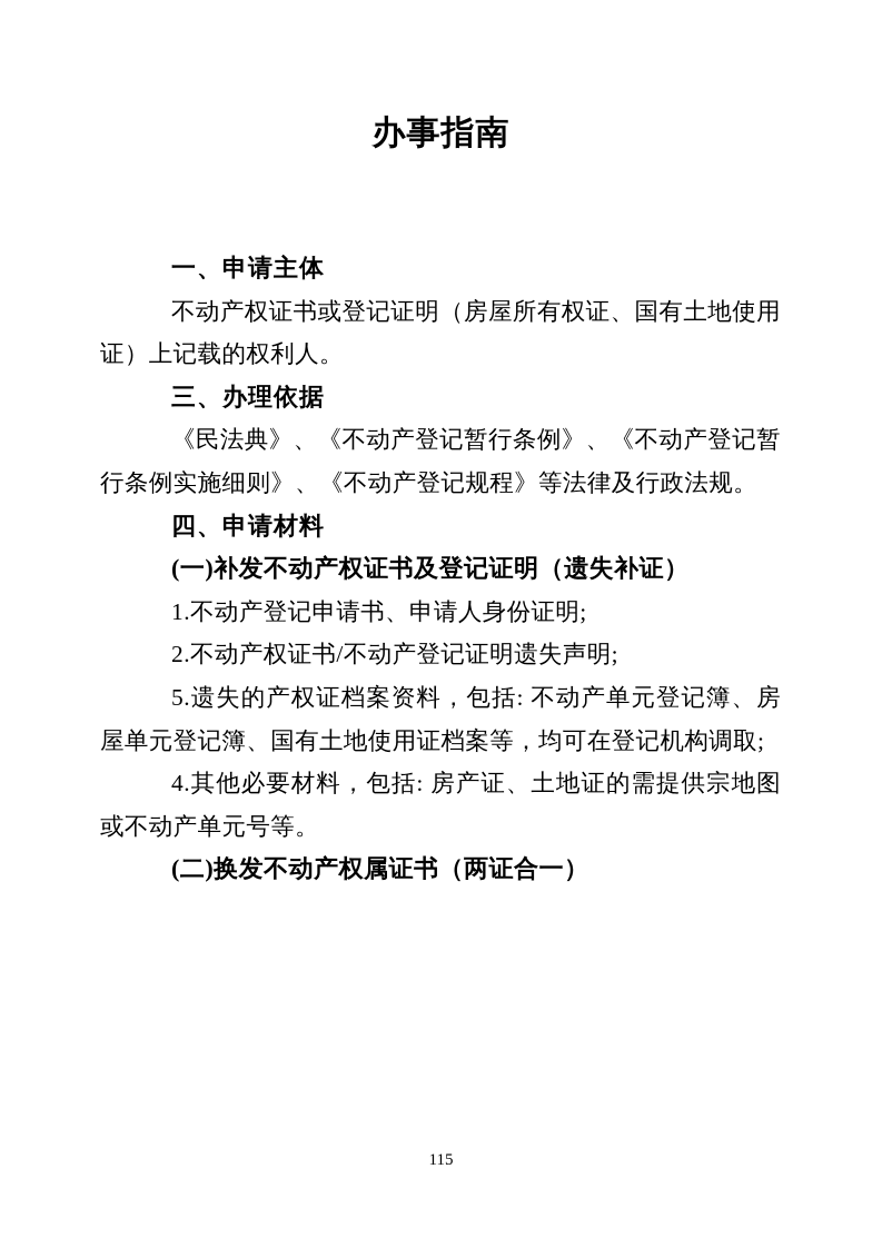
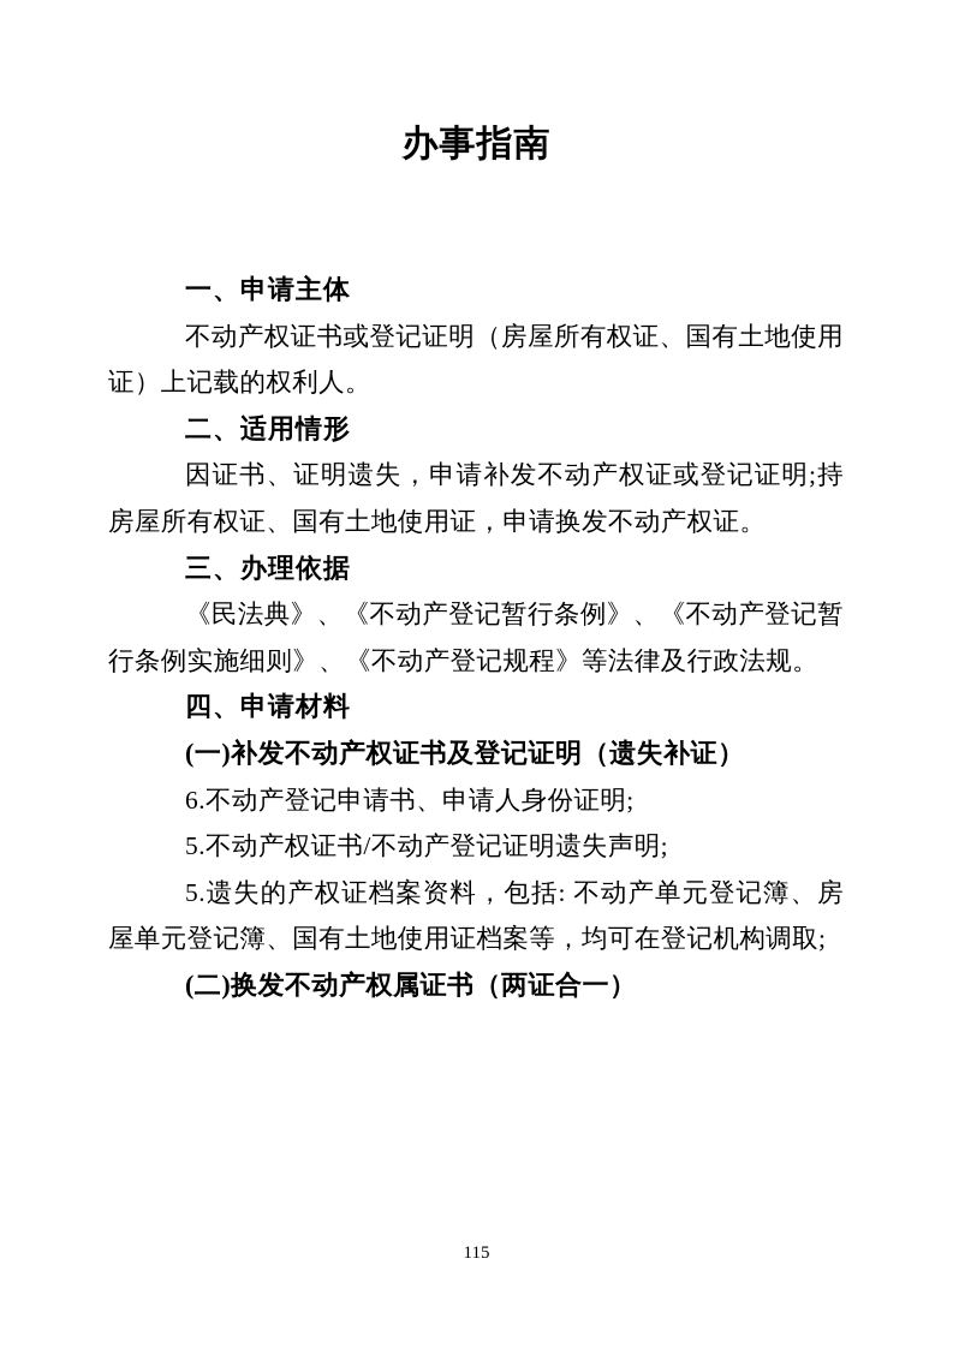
  办事指南
  一、申请主体
  不动产权证书或登记证明（房屋所有权证、国有土地使用证）上记载的权利人。
+ 二、适用情形
+ 因证书、证明遗失，申请补发不动产权证或登记证明;持房屋所有权证、国有土地使用证，申请换发不动产权证。
  三、办理依据
  《民法典》、《不动产登记暂行条例》、《不动产登记暂行条例实施细则》、《不动产登记规程》等法律及行政法规。
  四、申请材料
  (一)补发不动产权证书及登记证明（遗失补证）
- 1.不动产登记申请书、申请人身份证明;
+ 6.不动产登记申请书、申请人身份证明;
- 2.不动产权证书/不动产登记证明遗失声明;
+ 5.不动产权证书/不动产登记证明遗失声明;
  5.遗失的产权证档案资料，包括: 不动产单元登记簿、房屋单元登记簿、国有土地使用证档案等，均可在登记机构调取;
- 4.其他必要材料，包括: 房产证、土地证的需提供宗地图或不动产单元号等。
  (二)换发不动产权属证书（两证合一）
  115
